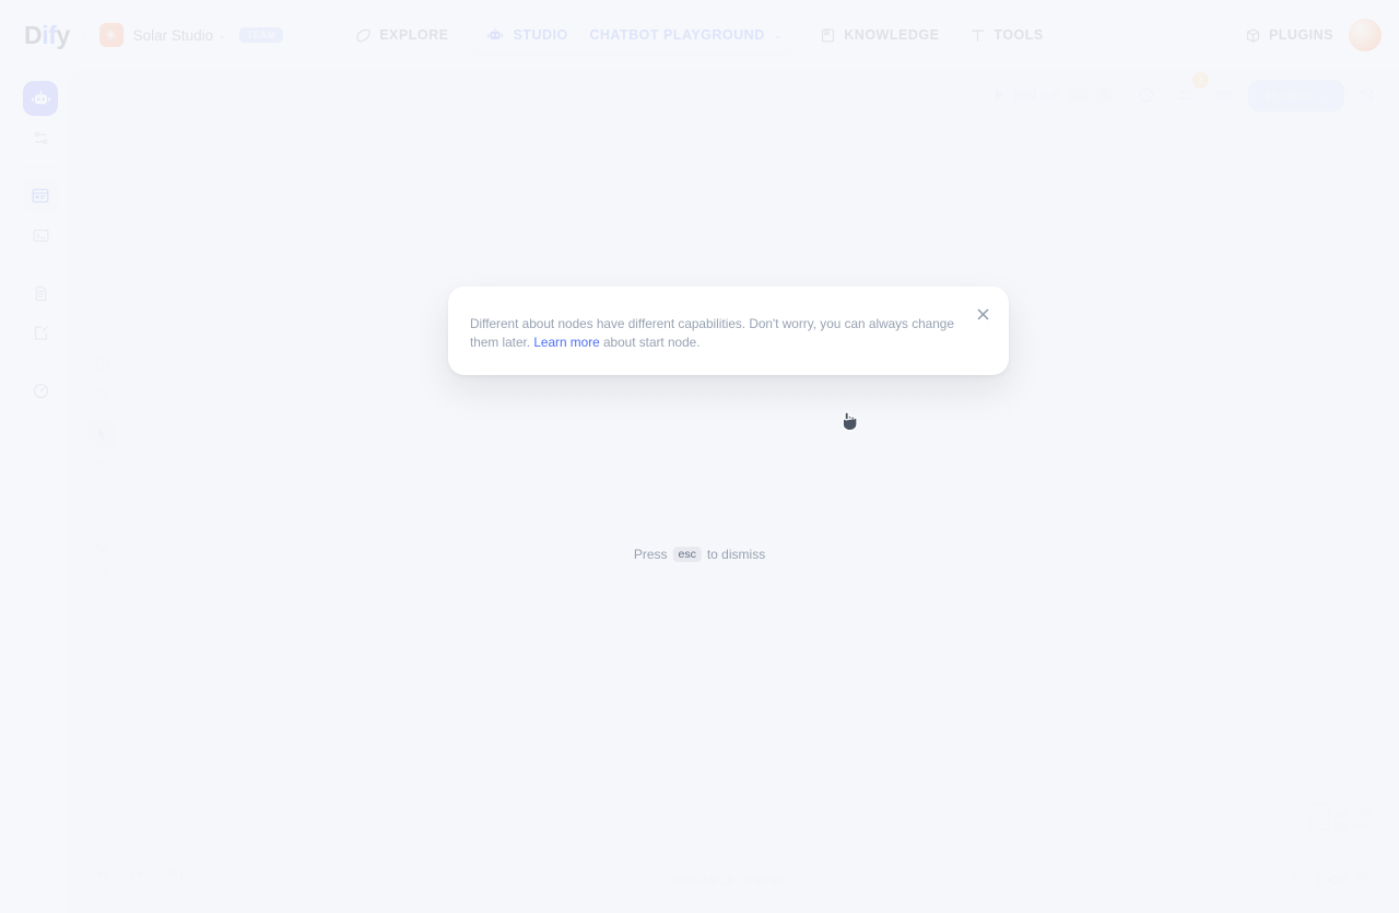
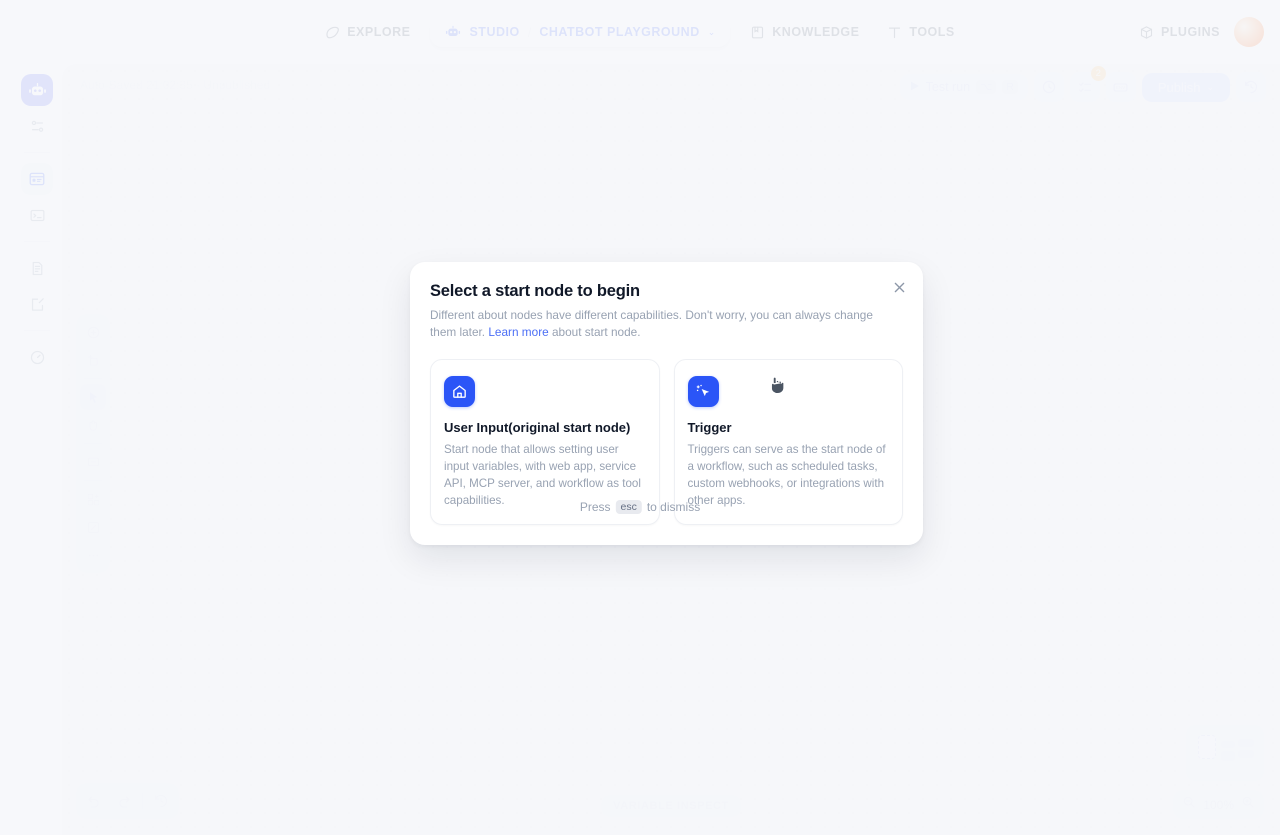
- Dify
- ✳
- Solar Studio
  EXPLORE
  STUDIO
  CHATBOT PLAYGROUND
  ⌄
  KNOWLEDGE
  TOOLS
  PLUGINS
+ Select a start node to begin
  Different about nodes have different capabilities. Don't worry, you can always change them later. Learn more about start node.
+ User Input(original start node)
+ Start node that allows setting user input variables, with web app, service API, MCP server, and workflow as tool capabilities.
+ Trigger
+ Triggers can serve as the start node of a workflow, such as scheduled tasks, custom webhooks, or integrations with other apps.
  Press
  esc
  to dismiss
